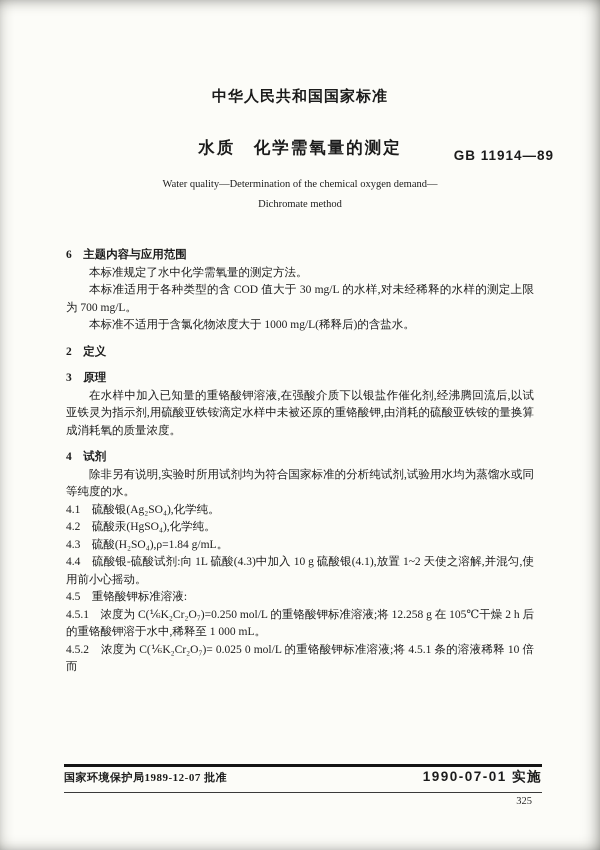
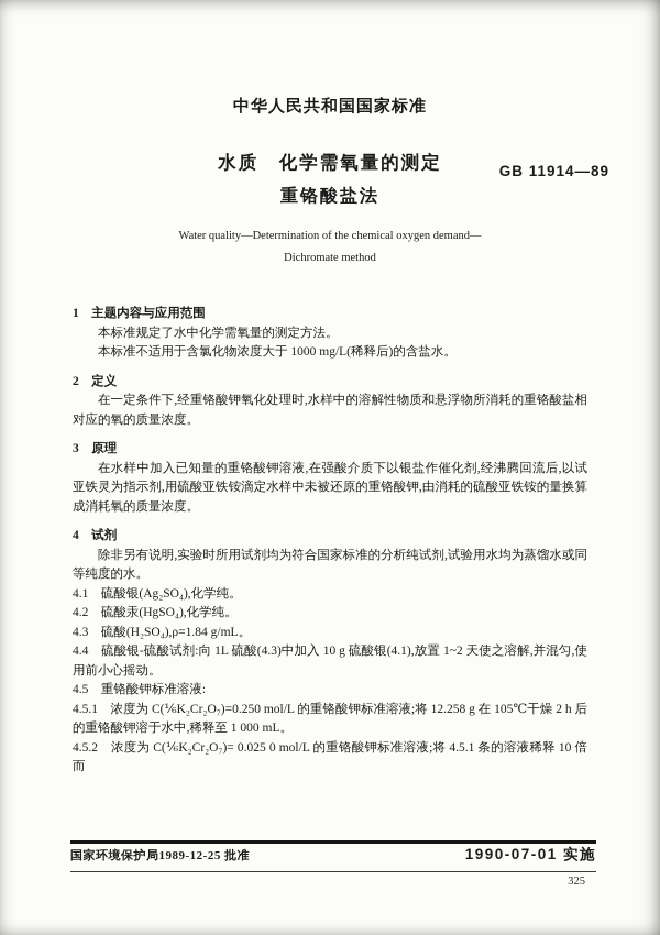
  中华人民共和国国家标准
  水质 化学需氧量的测定
+ 重铬酸盐法
  Water quality—Determination of the chemical oxygen demand—
  Dichromate method
- 6 主题内容与应用范围
+ 1 主题内容与应用范围
  本标准规定了水中化学需氧量的测定方法。
- 本标准适用于各种类型的含 COD 值大于 30 mg/L 的水样,对未经稀释的水样的测定上限为 700 mg/L。
  本标准不适用于含氯化物浓度大于 1000 mg/L(稀释后)的含盐水。
  2 定义
+ 在一定条件下,经重铬酸钾氧化处理时,水样中的溶解性物质和悬浮物所消耗的重铬酸盐相对应的氧的质量浓度。
  3 原理
  在水样中加入已知量的重铬酸钾溶液,在强酸介质下以银盐作催化剂,经沸腾回流后,以试亚铁灵为指示剂,用硫酸亚铁铵滴定水样中未被还原的重铬酸钾,由消耗的硫酸亚铁铵的量换算成消耗氧的质量浓度。
  4 试剂
  除非另有说明,实验时所用试剂均为符合国家标准的分析纯试剂,试验用水均为蒸馏水或同等纯度的水。
  4.1 硫酸银(Ag₂SO₄),化学纯。
  4.2 硫酸汞(HgSO₄),化学纯。
  4.3 硫酸(H₂SO₄),ρ=1.84 g/mL。
  4.4 硫酸银-硫酸试剂:向 1L 硫酸(4.3)中加入 10 g 硫酸银(4.1),放置 1~2 天使之溶解,并混匀,使用前小心摇动。
  4.5 重铬酸钾标准溶液:
  4.5.1 浓度为 C(⅙K₂Cr₂O₇)=0.250 mol/L 的重铬酸钾标准溶液;将 12.258 g 在 105℃干燥 2 h 后的重铬酸钾溶于水中,稀释至 1 000 mL。
  4.5.2 浓度为 C(⅙K₂Cr₂O₇)= 0.025 0 mol/L 的重铬酸钾标准溶液;将 4.5.1 条的溶液稀释 10 倍而
  GB 11914—89
- 国家环境保护局1989-12-07 批准
+ 国家环境保护局1989-12-25 批准
  1990-07-01 实施
  325
